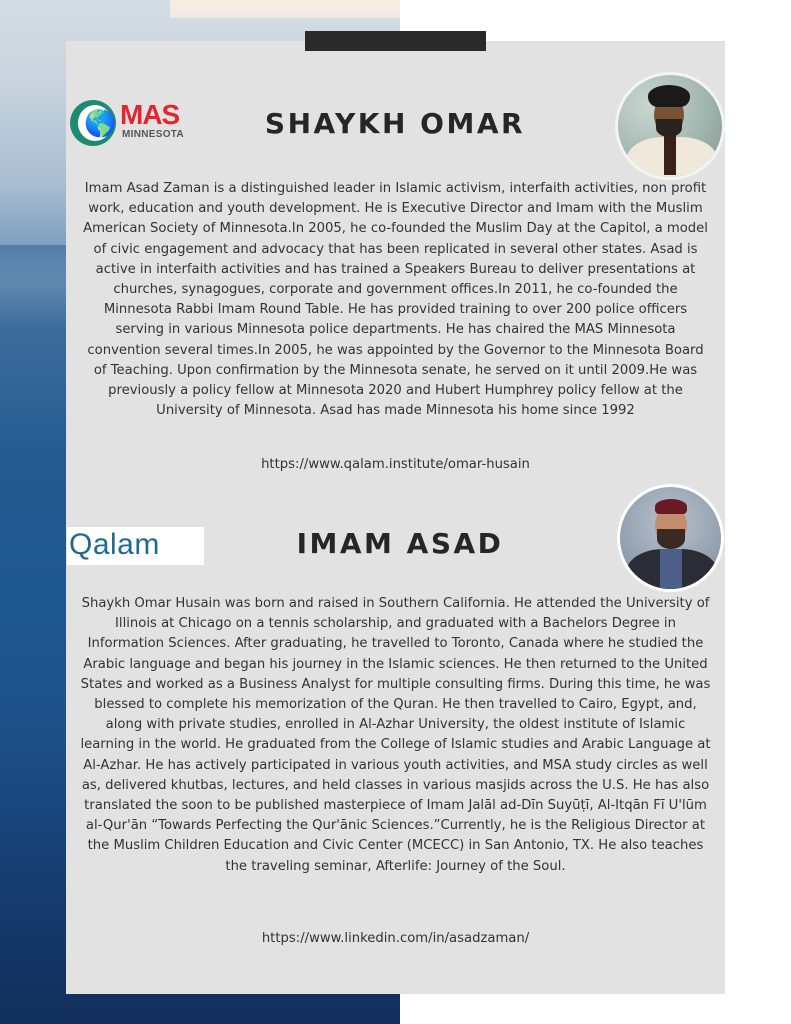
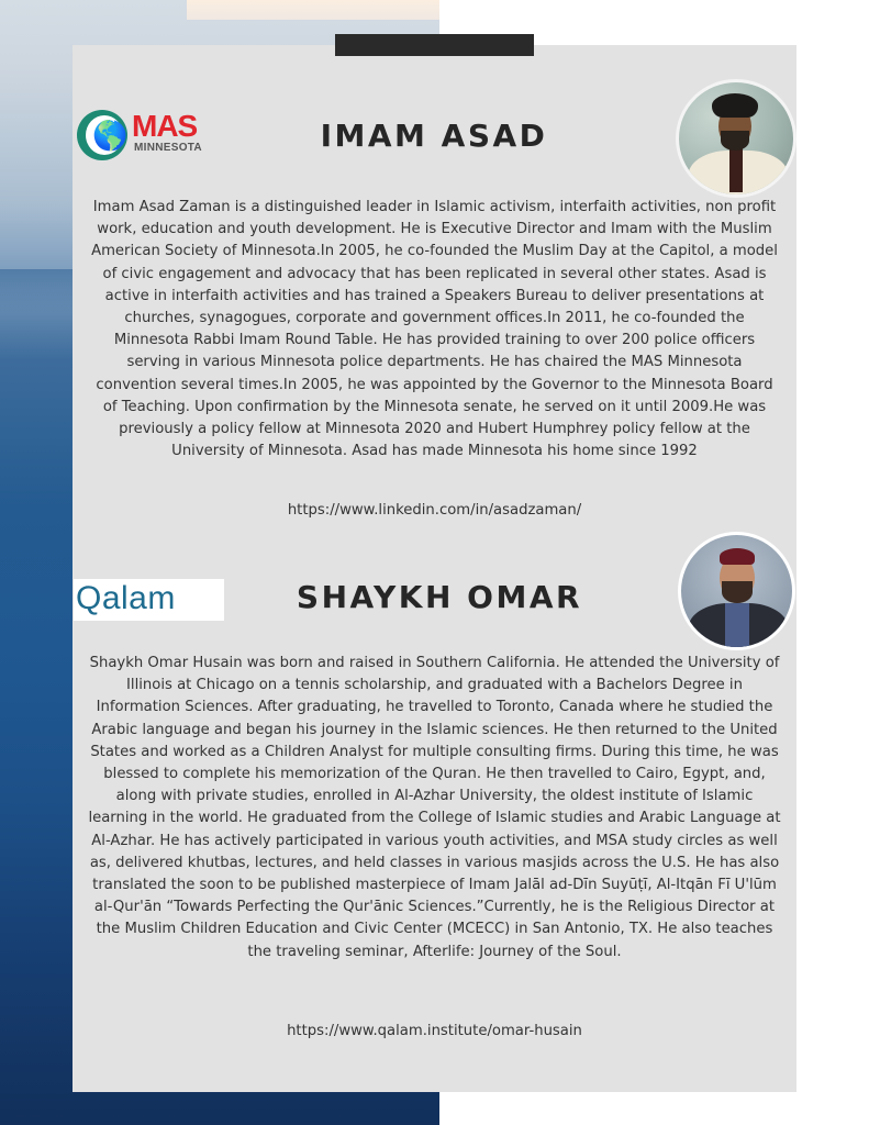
  🌎
  MAS
  MINNESOTA
- SHAYKH OMAR
+ IMAM ASAD
  Imam Asad Zaman is a distinguished leader in Islamic activism, interfaith activities, non profit work, education and youth development. He is Executive Director and Imam with the Muslim American Society of Minnesota.In 2005, he co-founded the Muslim Day at the Capitol, a model of civic engagement and advocacy that has been replicated in several other states. Asad is active in interfaith activities and has trained a Speakers Bureau to deliver presentations at churches, synagogues, corporate and government offices.In 2011, he co-founded the Minnesota Rabbi Imam Round Table. He has provided training to over 200 police officers serving in various Minnesota police departments. He has chaired the MAS Minnesota convention several times.In 2005, he was appointed by the Governor to the Minnesota Board of Teaching. Upon confirmation by the Minnesota senate, he served on it until 2009.He was previously a policy fellow at Minnesota 2020 and Hubert Humphrey policy fellow at the University of Minnesota. Asad has made Minnesota his home since 1992
- https://www.qalam.institute/omar-husain
+ https://www.linkedin.com/in/asadzaman/
  Qalam
- IMAM ASAD
+ SHAYKH OMAR
- Shaykh Omar Husain was born and raised in Southern California. He attended the University of Illinois at Chicago on a tennis scholarship, and graduated with a Bachelors Degree in Information Sciences. After graduating, he travelled to Toronto, Canada where he studied the Arabic language and began his journey in the Islamic sciences. He then returned to the United States and worked as a Business Analyst for multiple consulting firms. During this time, he was blessed to complete his memorization of the Quran. He then travelled to Cairo, Egypt, and, along with private studies, enrolled in Al-Azhar University, the oldest institute of Islamic learning in the world. He graduated from the College of Islamic studies and Arabic Language at Al-Azhar. He has actively participated in various youth activities, and MSA study circles as well as, delivered khutbas, lectures, and held classes in various masjids across the U.S. He has also translated the soon to be published masterpiece of Imam Jalāl ad-Dīn Suyūṭī, Al-Itqān Fī U'lūm al-Qur'ān “Towards Perfecting the Qur'ānic Sciences.”Currently, he is the Religious Director at the Muslim Children Education and Civic Center (MCECC) in San Antonio, TX. He also teaches the traveling seminar, Afterlife: Journey of the Soul.
+ Shaykh Omar Husain was born and raised in Southern California. He attended the University of Illinois at Chicago on a tennis scholarship, and graduated with a Bachelors Degree in Information Sciences. After graduating, he travelled to Toronto, Canada where he studied the Arabic language and began his journey in the Islamic sciences. He then returned to the United States and worked as a Children Analyst for multiple consulting firms. During this time, he was blessed to complete his memorization of the Quran. He then travelled to Cairo, Egypt, and, along with private studies, enrolled in Al-Azhar University, the oldest institute of Islamic learning in the world. He graduated from the College of Islamic studies and Arabic Language at Al-Azhar. He has actively participated in various youth activities, and MSA study circles as well as, delivered khutbas, lectures, and held classes in various masjids across the U.S. He has also translated the soon to be published masterpiece of Imam Jalāl ad-Dīn Suyūṭī, Al-Itqān Fī U'lūm al-Qur'ān “Towards Perfecting the Qur'ānic Sciences.”Currently, he is the Religious Director at the Muslim Children Education and Civic Center (MCECC) in San Antonio, TX. He also teaches the traveling seminar, Afterlife: Journey of the Soul.
- https://www.linkedin.com/in/asadzaman/
+ https://www.qalam.institute/omar-husain
